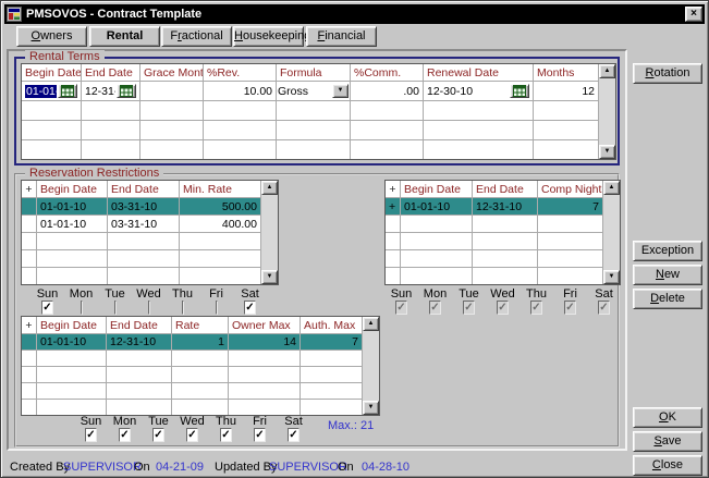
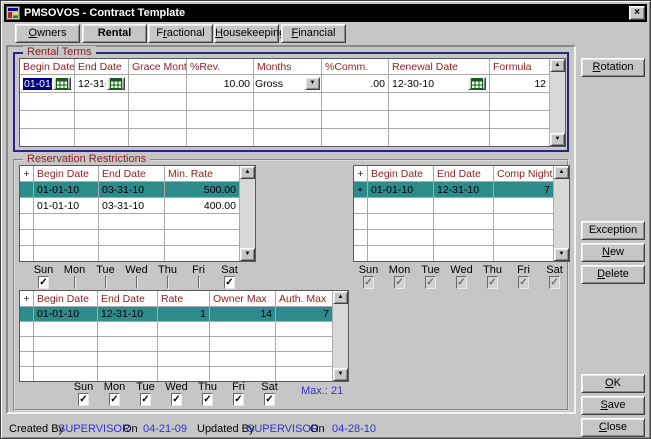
  PMSOVOS - Contract Template
  ×
  Owners
  Rental
  Fractional
  Housekeepin
  Financial
  Rental Terms
  Begin Date
  End Date
  Grace Mont
  %Rev.
- Formula
+ Months
  %Comm.
  Renewal Date
- Months
+ Formula
  10.00
  Gross
  .00
  12-30-10
  12
  Reservation Restrictions
  +
  Begin Date
  End Date
  Min. Rate
  01-01-10
  03-31-10
  500.00
  01-01-10
  03-31-10
  400.00
  +
  Begin Date
  End Date
  Comp Night
  +
  01-01-10
  12-31-10
  7
  Sun
  ✓
  Mon
  Tue
  Wed
  Thu
  Fri
  Sat
  ✓
  Sun
  ✓
  Mon
  ✓
  Tue
  ✓
  Wed
  ✓
  Thu
  ✓
  Fri
  ✓
  Sat
  ✓
  +
  Begin Date
  End Date
  Rate
  Owner Max
  Auth. Max
  01-01-10
  12-31-10
  1
  14
  7
  Sun
  ✓
  Mon
  ✓
  Tue
  ✓
  Wed
  ✓
  Thu
  ✓
  Fri
  ✓
  Sat
  ✓
  Max.: 21
  Rotation
  Exception
  New
  Delete
  OK
  Save
  Close
  Created By
  SUPERVISOR
  On
  04-21-09
  Updated By
  SUPERVISOR
  On
  04-28-10
